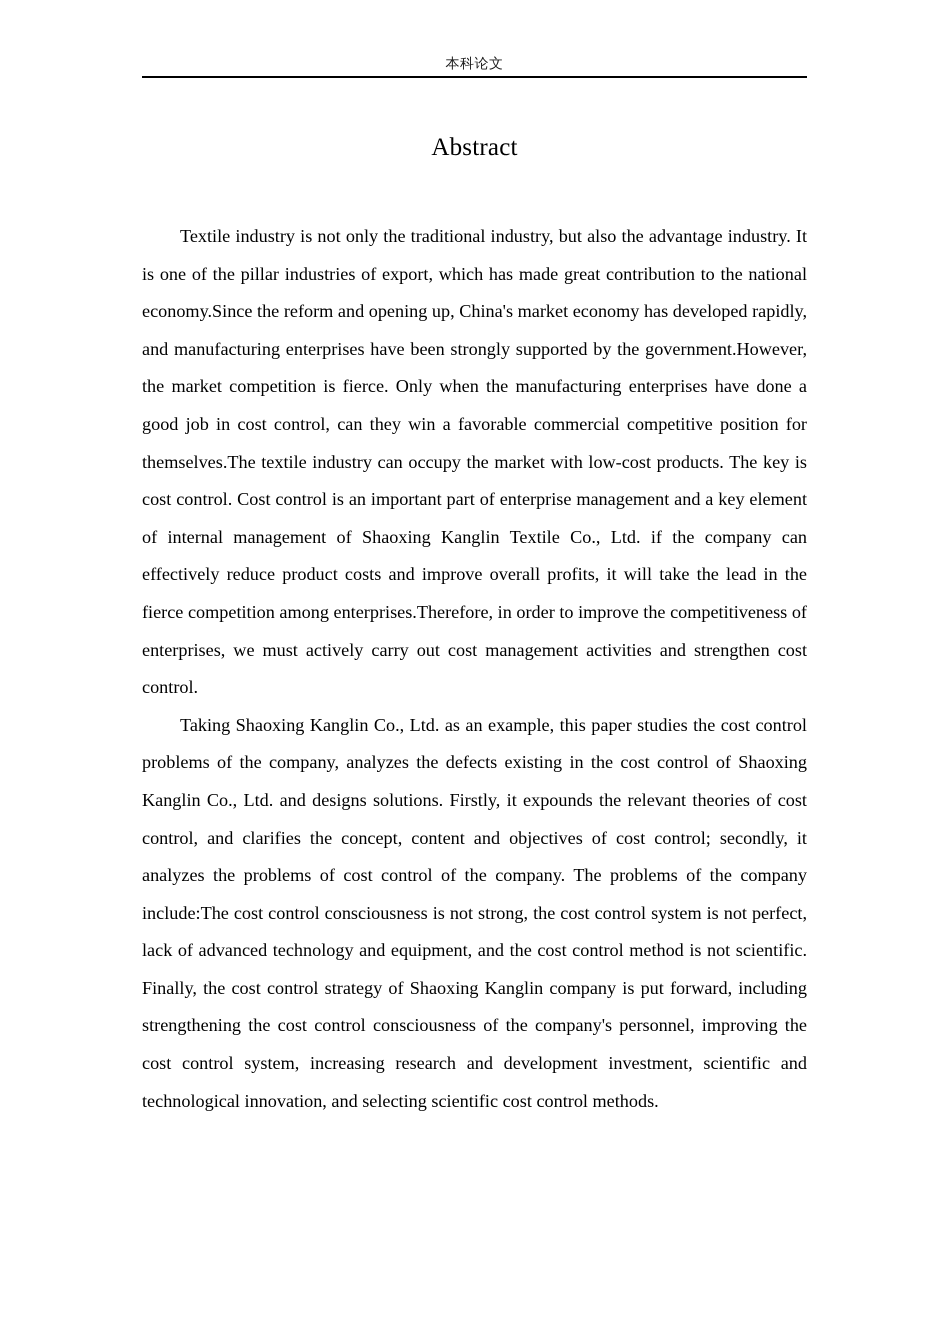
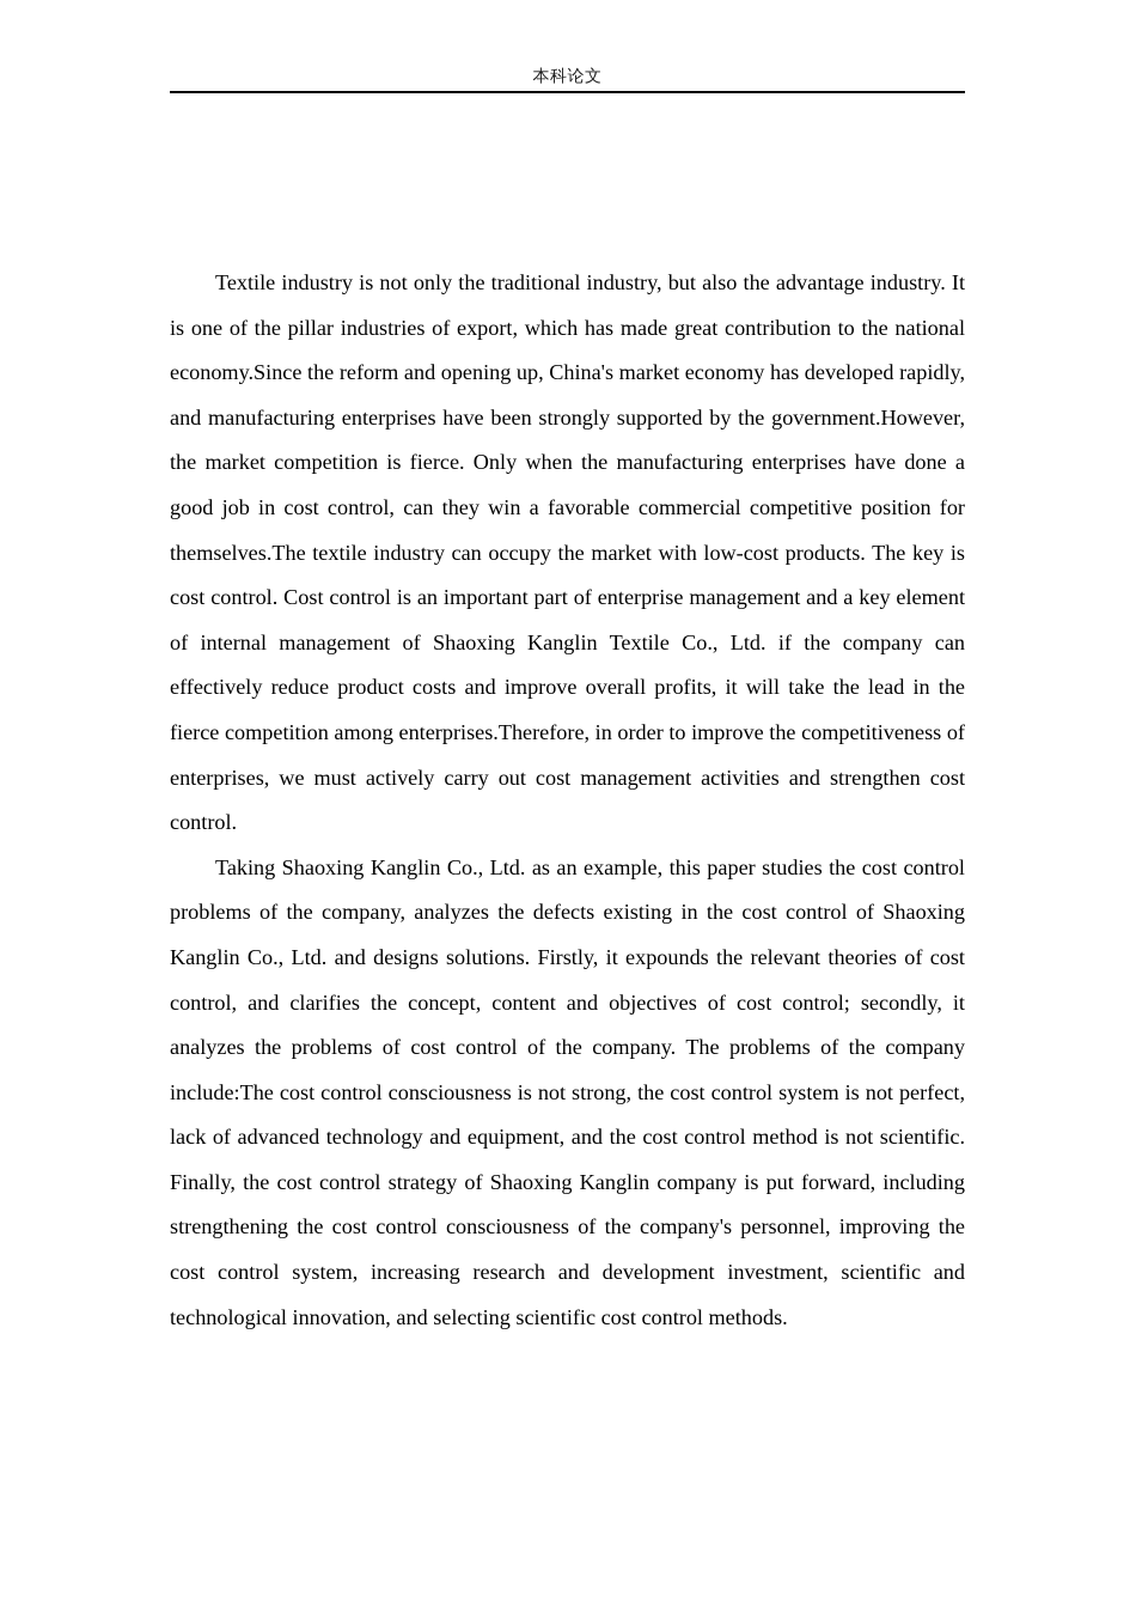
  本科论文
- Abstract
  Textile industry is not only the traditional industry, but also the advantage industry. It is one of the pillar industries of export, which has made great contribution to the national economy.Since the reform and opening up, China's market economy has developed rapidly, and manufacturing enterprises have been strongly supported by the government.However, the market competition is fierce. Only when the manufacturing enterprises have done a good job in cost control, can they win a favorable commercial competitive position for themselves.The textile industry can occupy the market with low-cost products. The key is cost control. Cost control is an important part of enterprise management and a key element of internal management of Shaoxing Kanglin Textile Co., Ltd. if the company can effectively reduce product costs and improve overall profits, it will take the lead in the fierce competition among enterprises.Therefore, in order to improve the competitiveness of enterprises, we must actively carry out cost management activities and strengthen cost control.
  Taking Shaoxing Kanglin Co., Ltd. as an example, this paper studies the cost control problems of the company, analyzes the defects existing in the cost control of Shaoxing Kanglin Co., Ltd. and designs solutions. Firstly, it expounds the relevant theories of cost control, and clarifies the concept, content and objectives of cost control; secondly, it analyzes the problems of cost control of the company. The problems of the company include:The cost control consciousness is not strong, the cost control system is not perfect, lack of advanced technology and equipment, and the cost control method is not scientific. Finally, the cost control strategy of Shaoxing Kanglin company is put forward, including strengthening the cost control consciousness of the company's personnel, improving the cost control system, increasing research and development investment, scientific and technological innovation, and selecting scientific cost control methods.
